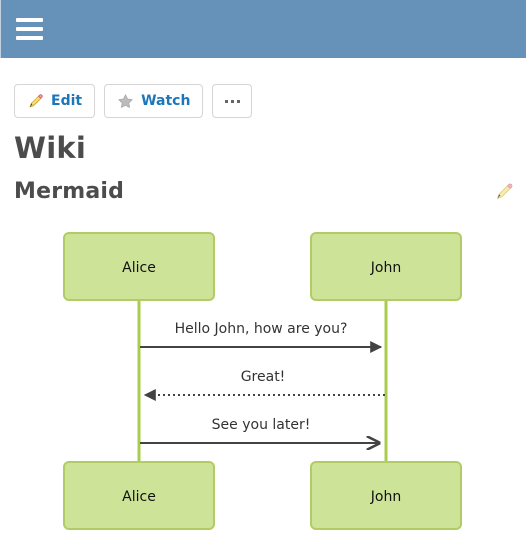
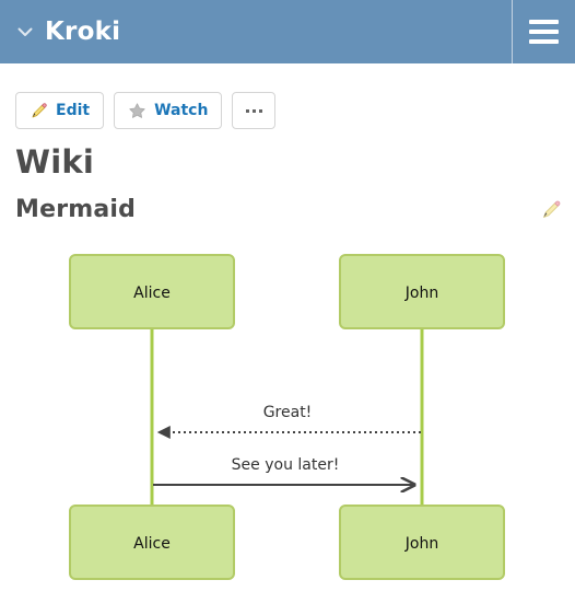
+ Kroki
  Edit
  Watch
  Wiki
  Mermaid
  Alice
  John
- Hello John, how are you?
  Great!
  See you later!
  Alice
  John
